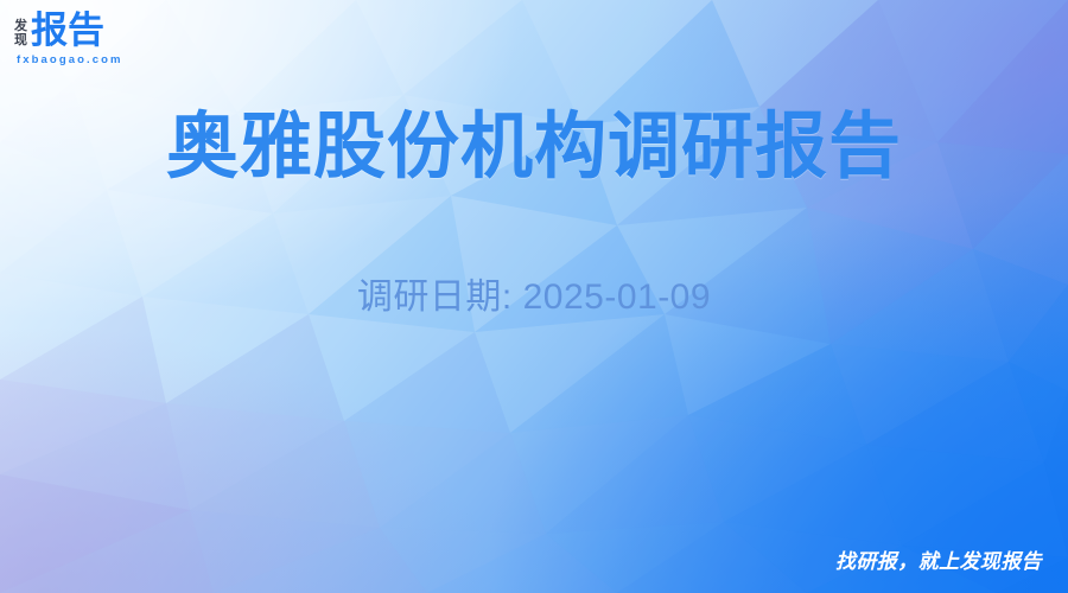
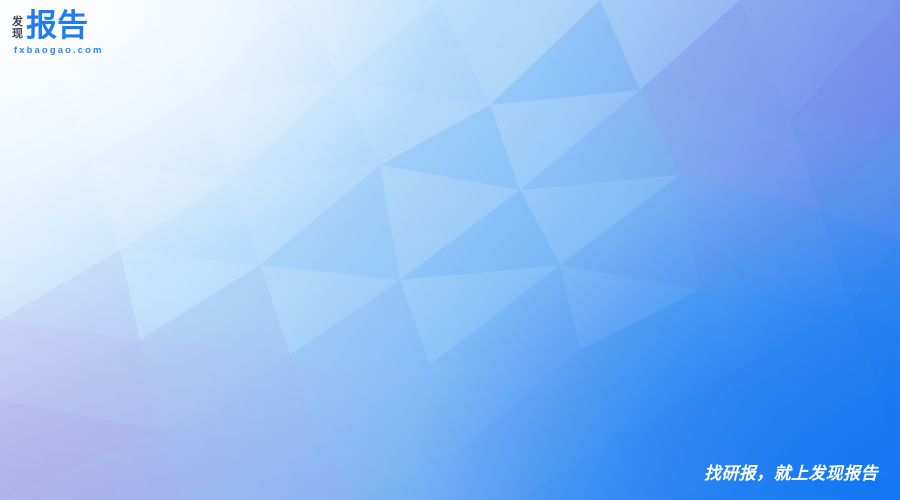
  发
  现
  报告
  fxbaogao.com
- 奥雅股份机构调研报告
- 调研日期: 2025-01-09
  找研报，就上发现报告
